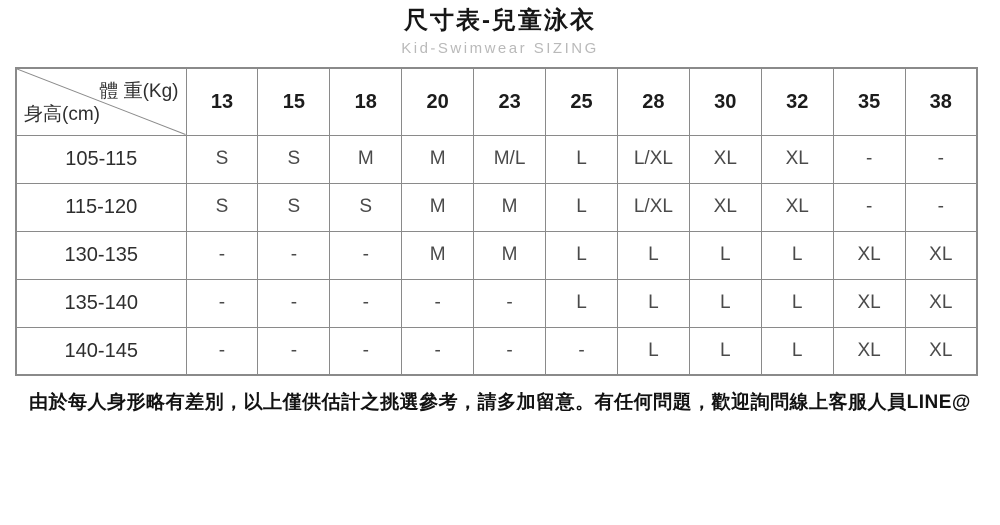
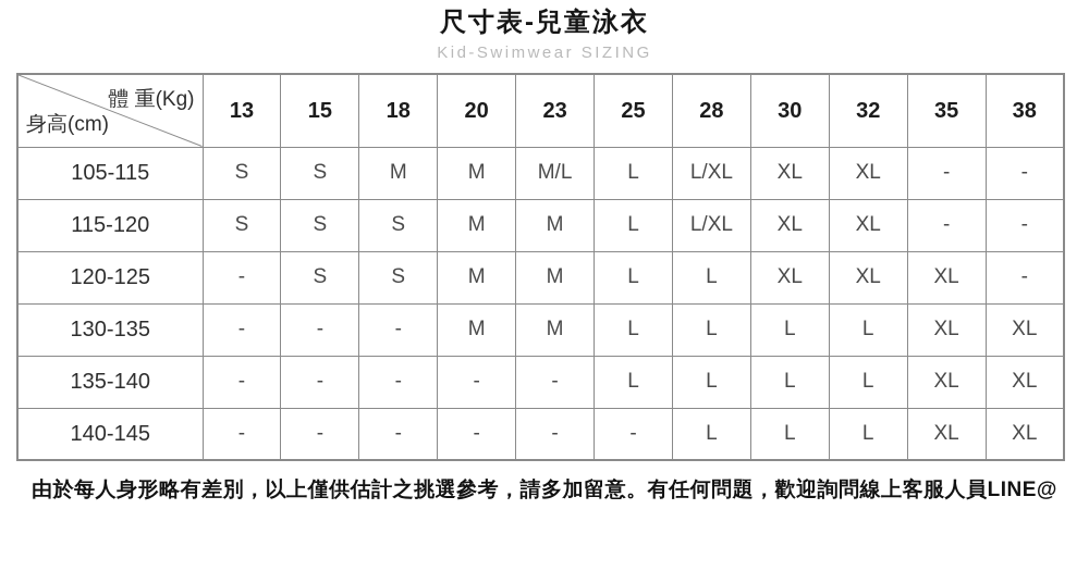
  尺寸表-兒童泳衣
  Kid-Swimwear SIZING
  體 重(Kg) 身高(cm)	13	15	18	20	23	25	28	30	32	35	38
  105-115	S	S	M	M	M/L	L	L/XL	XL	XL	-	-
  115-120	S	S	S	M	M	L	L/XL	XL	XL	-	-
+ 120-125	-	S	S	M	M	L	L	XL	XL	XL	-
  130-135	-	-	-	M	M	L	L	L	L	XL	XL
  135-140	-	-	-	-	-	L	L	L	L	XL	XL
  140-145	-	-	-	-	-	-	L	L	L	XL	XL
  由於每人身形略有差別，以上僅供估計之挑選參考，請多加留意。有任何問題，歡迎詢問線上客服人員LINE@
